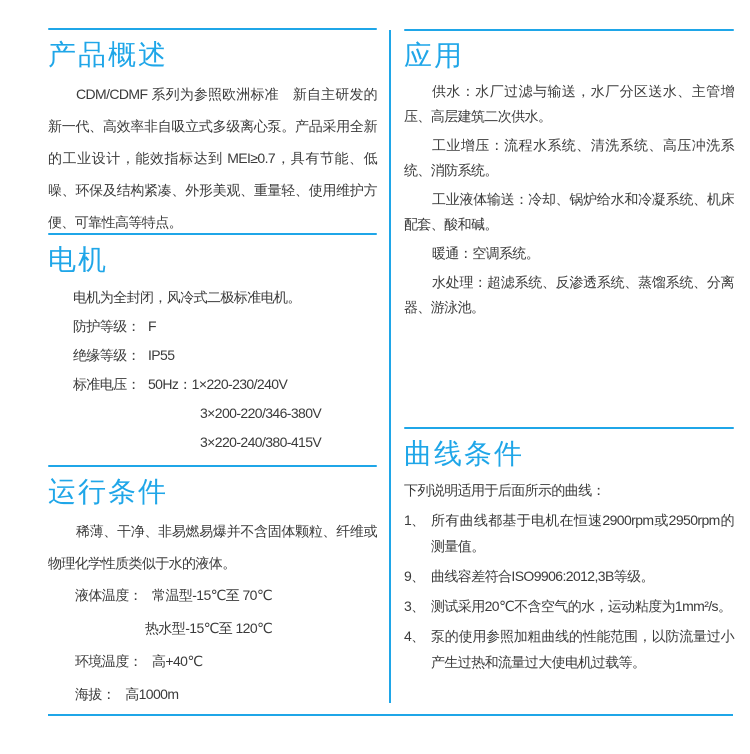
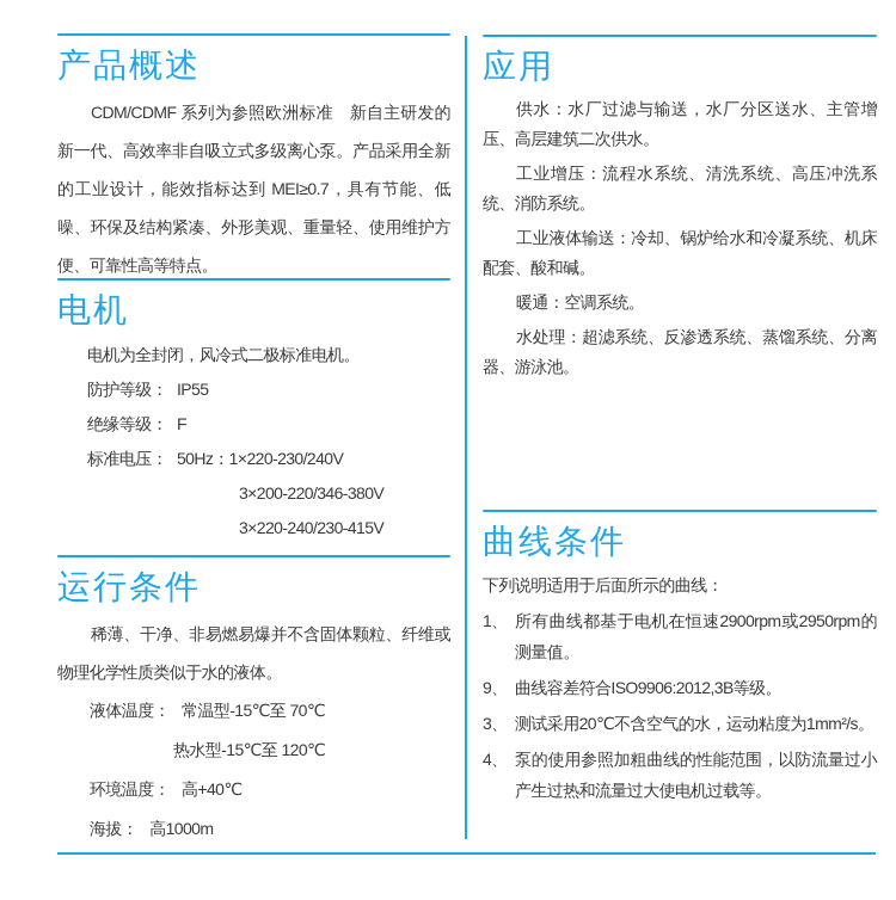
  产品概述
  CDM/CDMF 系列为参照欧洲标准 新自主研发的新一代、高效率非自吸立式多级离心泵。产品采用全新的工业设计，能效指标达到 MEI≥0.7，具有节能、低噪、环保及结构紧凑、外形美观、重量轻、使用维护方便、可靠性高等特点。
  电机
  电机为全封闭，风冷式二极标准电机。
  防护等级：
- F
+ IP55
  绝缘等级：
- IP55
+ F
  标准电压：
  50Hz：1×220-230/240V
  3×200-220/346-380V
- 3×220-240/380-415V
+ 3×220-240/230-415V
  运行条件
  稀薄、干净、非易燃易爆并不含固体颗粒、纤维或物理化学性质类似于水的液体。
  液体温度：
  常温型-15℃至 70℃
  热水型-15℃至 120℃
  环境温度：
  高+40℃
  海拔：
  高1000m
  应用
  供水：水厂过滤与输送，水厂分区送水、主管增压、高层建筑二次供水。
  工业增压：流程水系统、清洗系统、高压冲洗系统、消防系统。
  工业液体输送：冷却、锅炉给水和冷凝系统、机床配套、酸和碱。
  暖通：空调系统。
  水处理：超滤系统、反渗透系统、蒸馏系统、分离器、游泳池。
  曲线条件
  下列说明适用于后面所示的曲线：
  1、
  所有曲线都基于电机在恒速2900rpm或2950rpm的测量值。
  9、
  曲线容差符合ISO9906:2012,3B等级。
  3、
  测试采用20℃不含空气的水，运动粘度为1mm²/s。
  4、
  泵的使用参照加粗曲线的性能范围，以防流量过小产生过热和流量过大使电机过载等。
